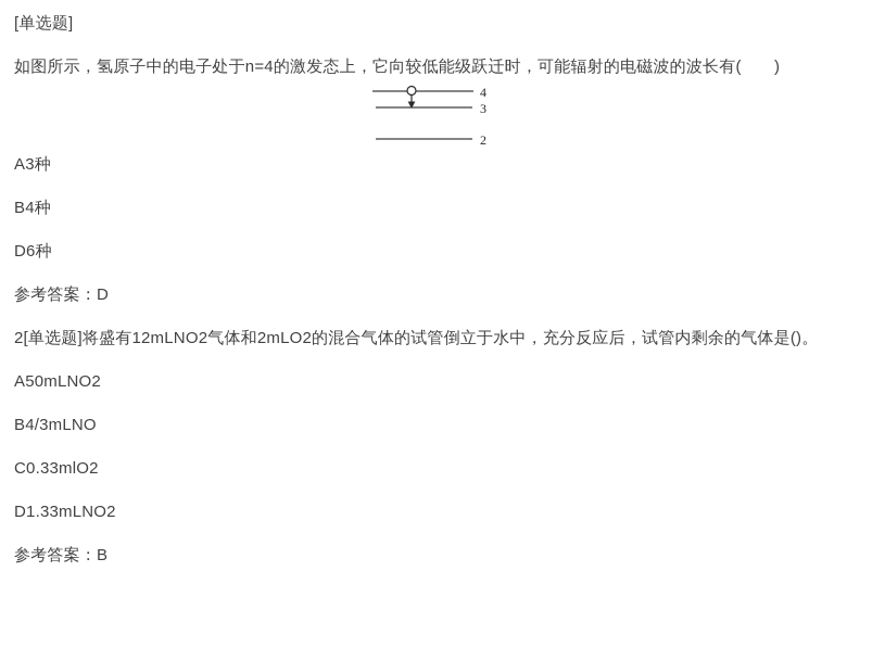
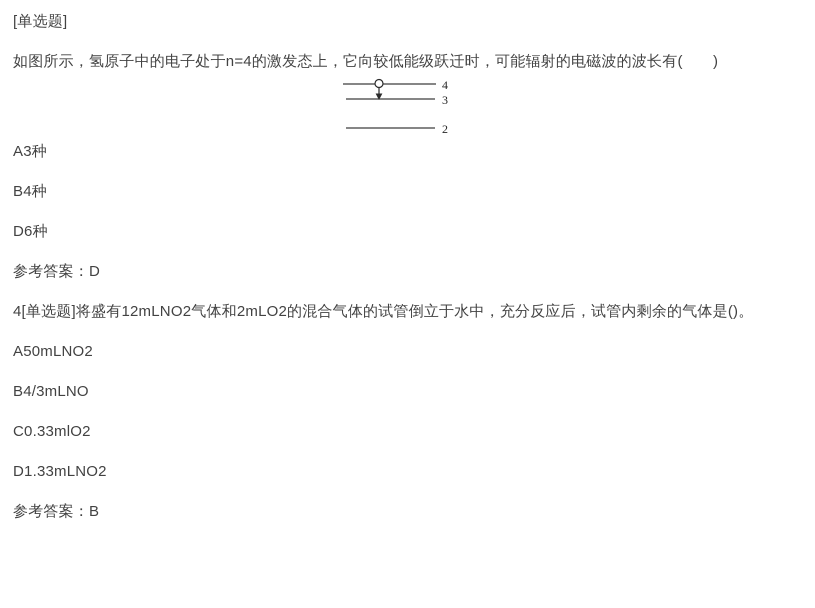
  [单选题]
  如图所示，氢原子中的电子处于n=4的激发态上，它向较低能级跃迁时，可能辐射的电磁波的波长有( )
  4
  3
  2
  A3种
  B4种
  D6种
  参考答案：D
- 2[单选题]将盛有12mLNO2气体和2mLO2的混合气体的试管倒立于水中，充分反应后，试管内剩余的气体是()。
+ 4[单选题]将盛有12mLNO2气体和2mLO2的混合气体的试管倒立于水中，充分反应后，试管内剩余的气体是()。
  A50mLNO2
  B4/3mLNO
  C0.33mlO2
  D1.33mLNO2
  参考答案：B
